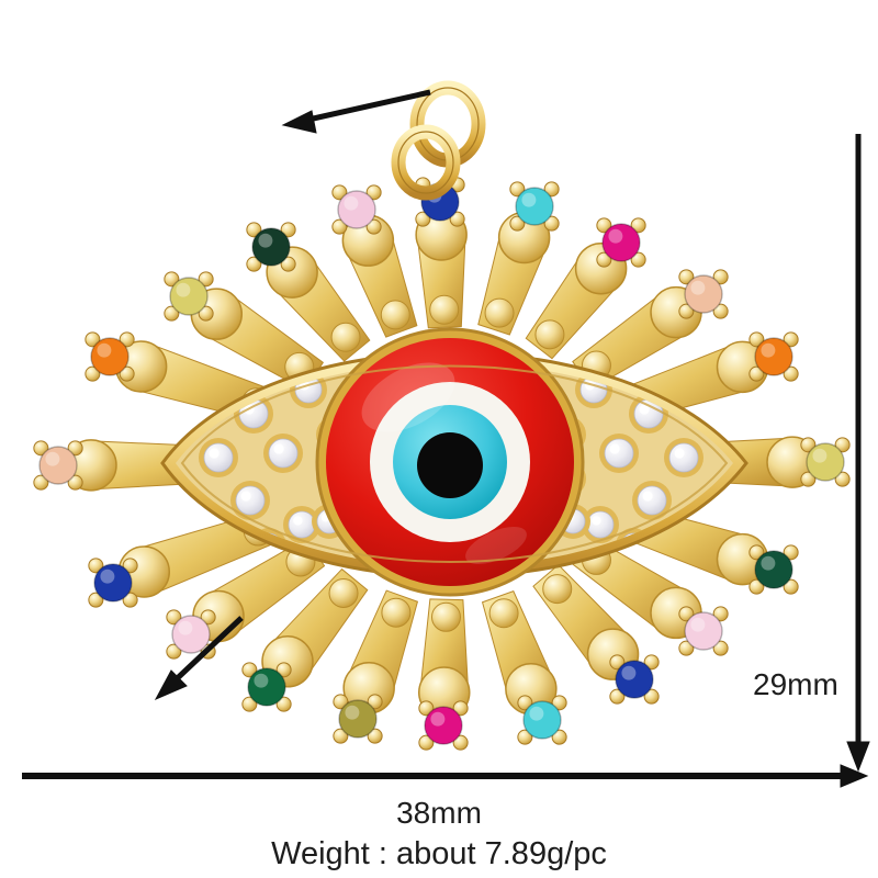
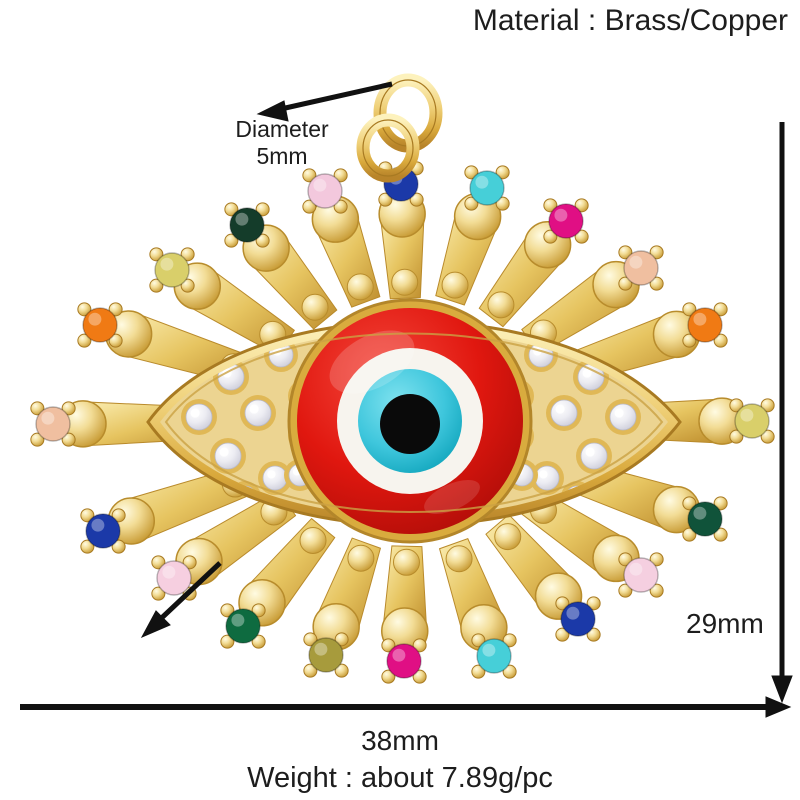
+ Material : Brass/Copper
+ Diameter
+ 5mm
  38mm
  29mm
  Weight : about 7.89g/pc
